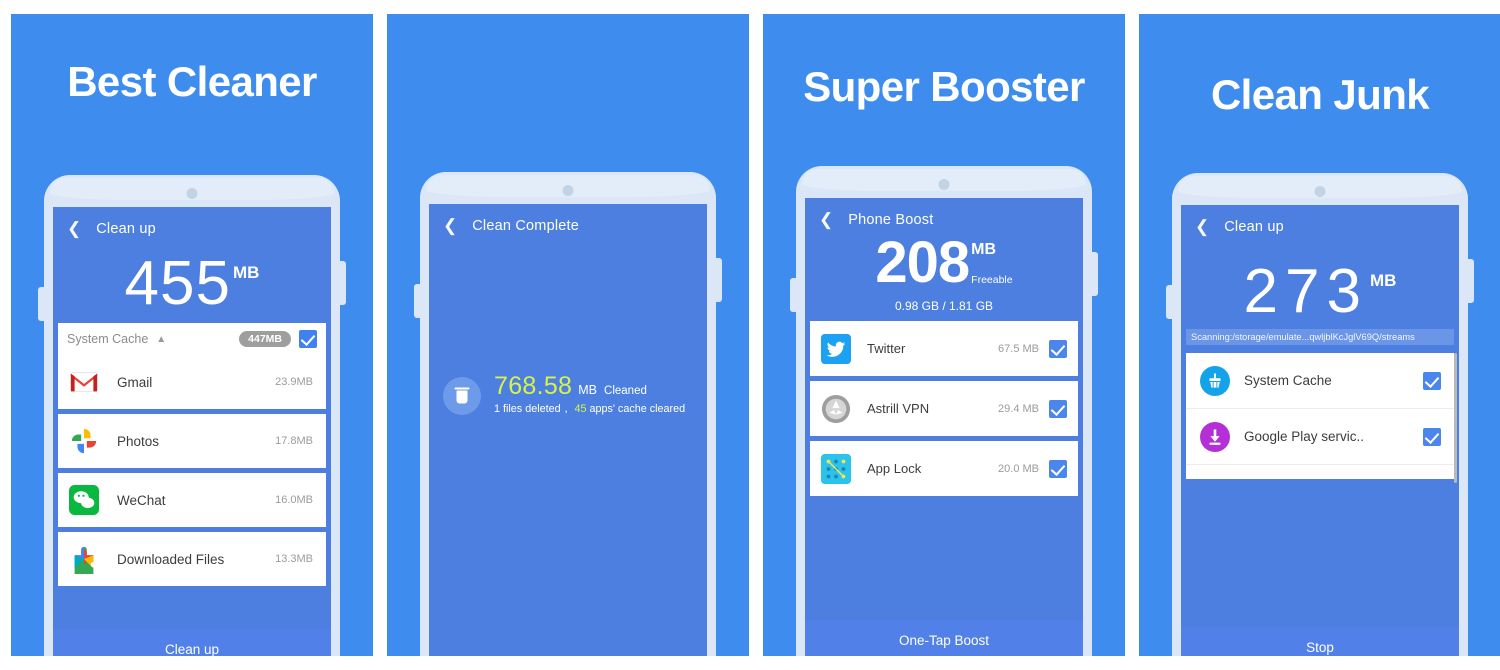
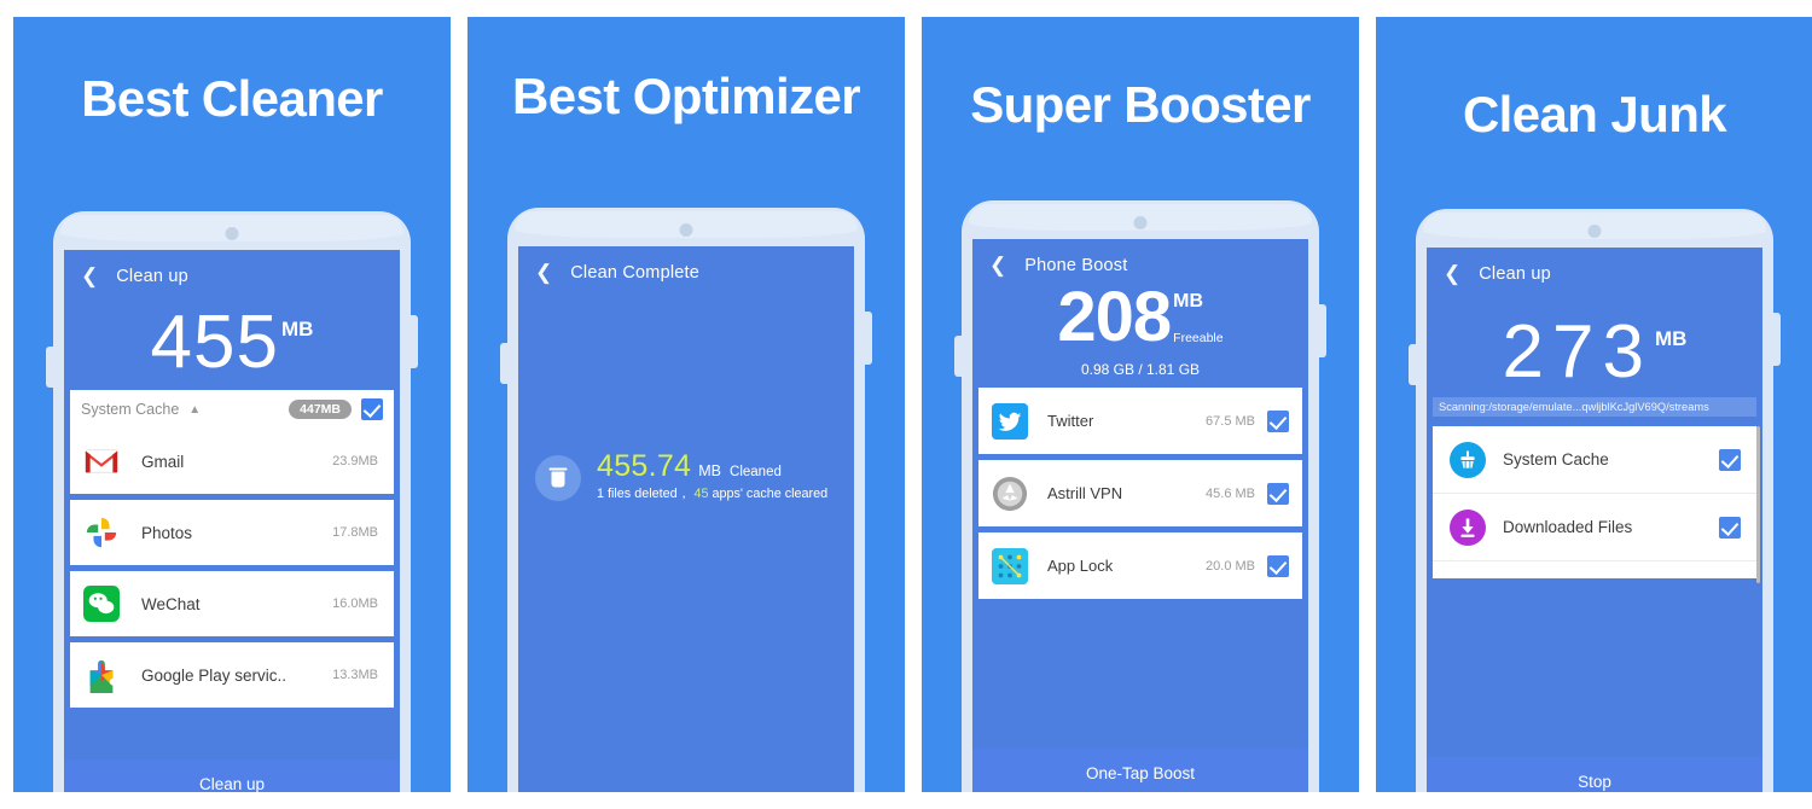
  Best Cleaner
  ❮
  Clean up
  455MB
  System Cache
  ▲
  447MB
  Gmail
  23.9MB
  Photos
  17.8MB
  WeChat
  16.0MB
- Downloaded Files
+ Google Play servic..
  13.3MB
  Clean up
+ Best Optimizer
  ❮
  Clean Complete
- 768.58 MB Cleaned 1 files deleted， 45 apps' cache cleared
+ 455.74 MB Cleaned 1 files deleted， 45 apps' cache cleared
  Super Booster
  ❮
  Phone Boost
  208
  MB
  Freeable
  0.98 GB / 1.81 GB
  Twitter
  67.5 MB
  Astrill VPN
- 29.4 MB
+ 45.6 MB
  App Lock
  20.0 MB
  One-Tap Boost
  Clean Junk
  ❮
  Clean up
  273MB
  Scanning:/storage/emulate...qwljblKcJglV69Q/streams
  System Cache
- Google Play servic..
+ Downloaded Files
  Stop
